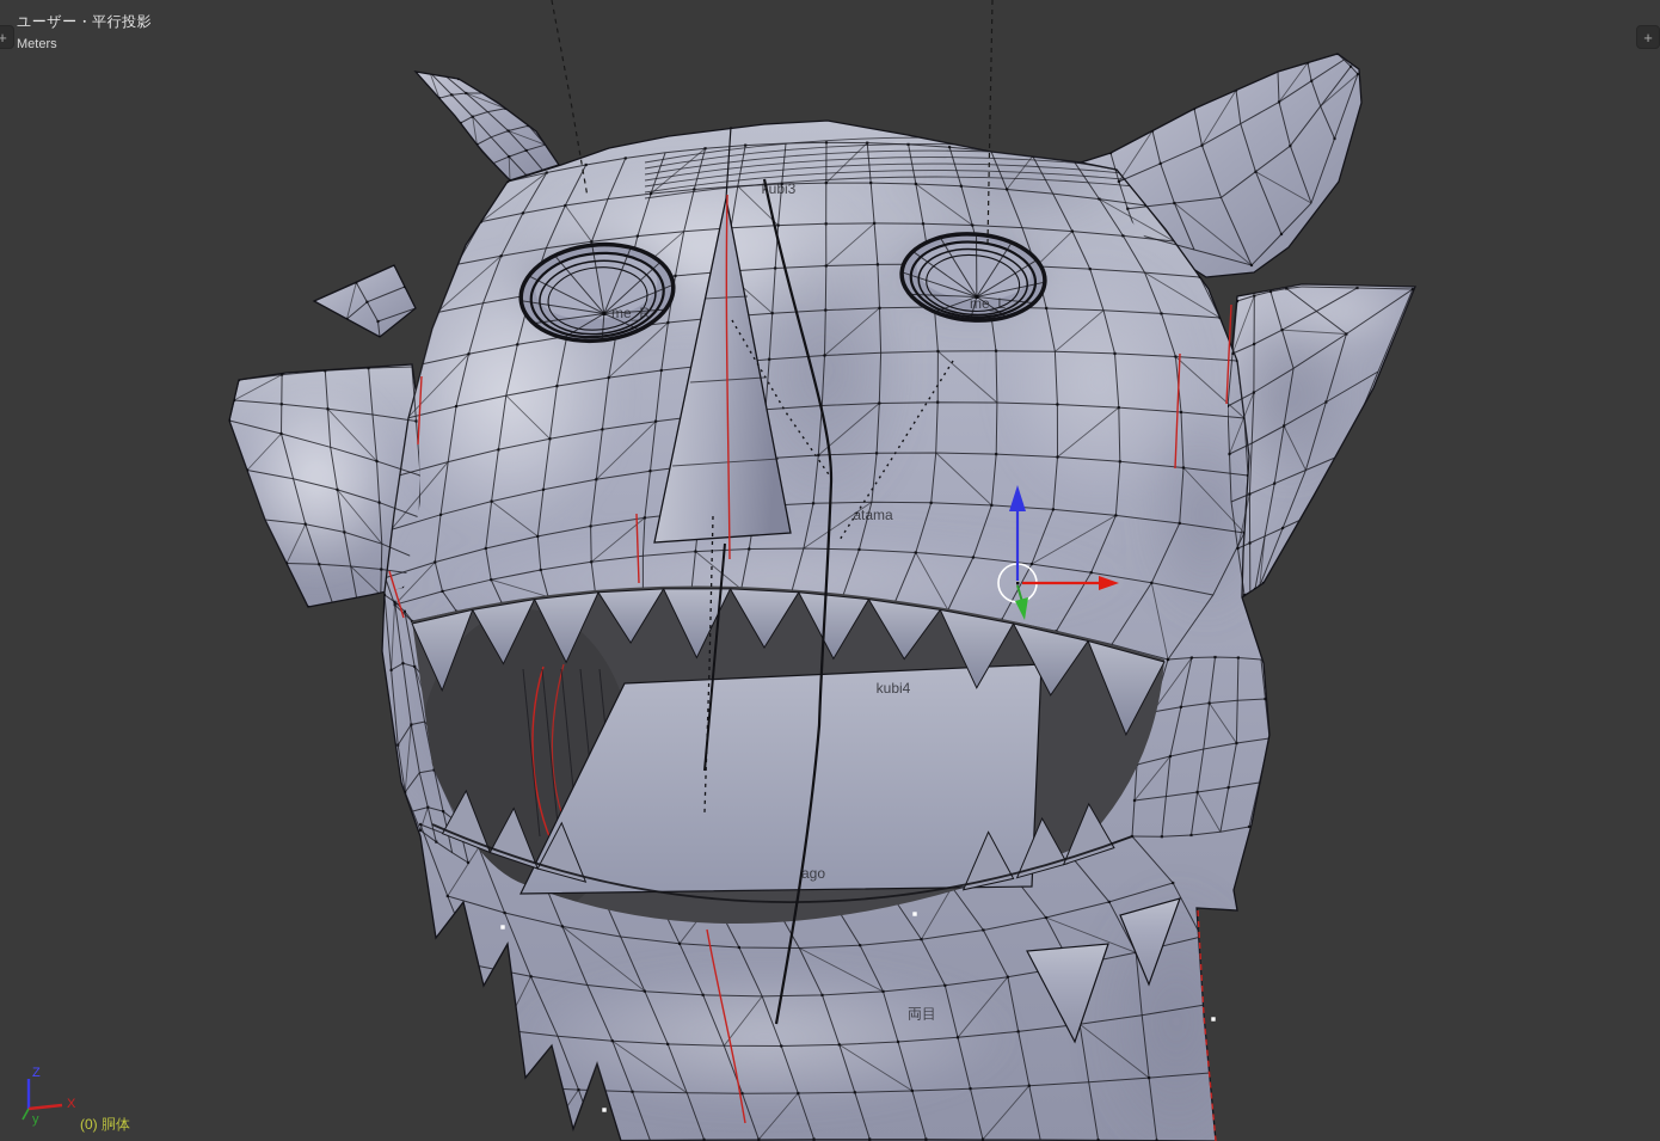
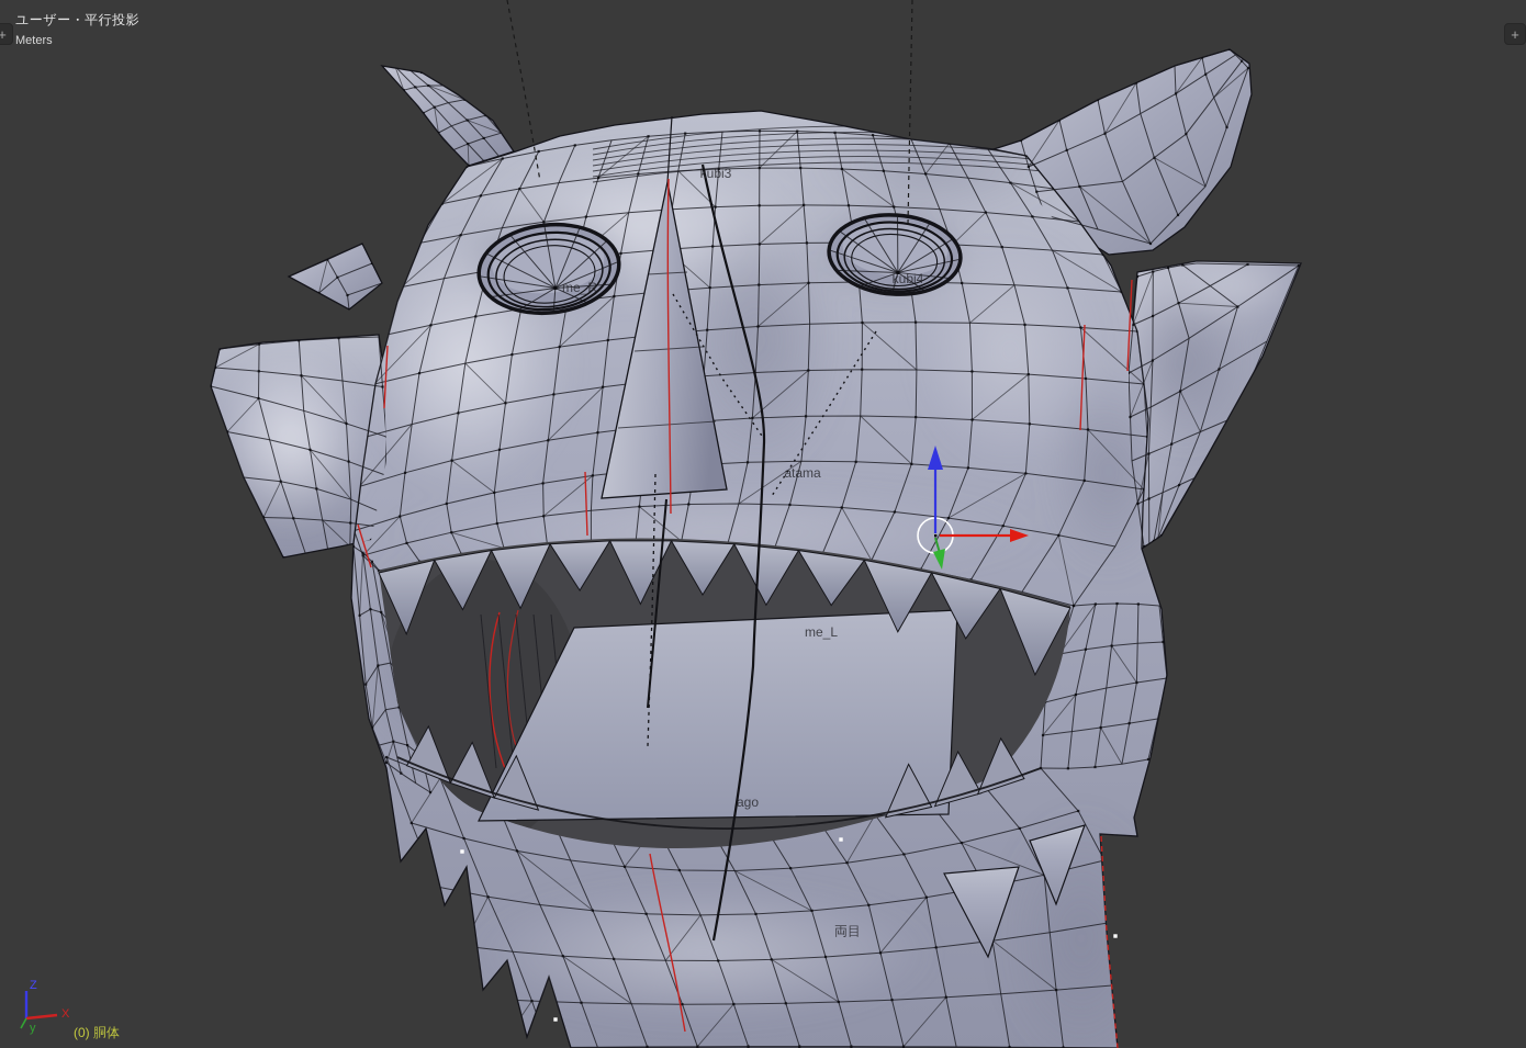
  Z
  X
  y
  ユーザー・平行投影
  Meters
  +
  +
  (0) 胴体
  kubi3
  me_R
- me_L
+ kubi4
  atama
- kubi4
+ me_L
  ago
  両目
